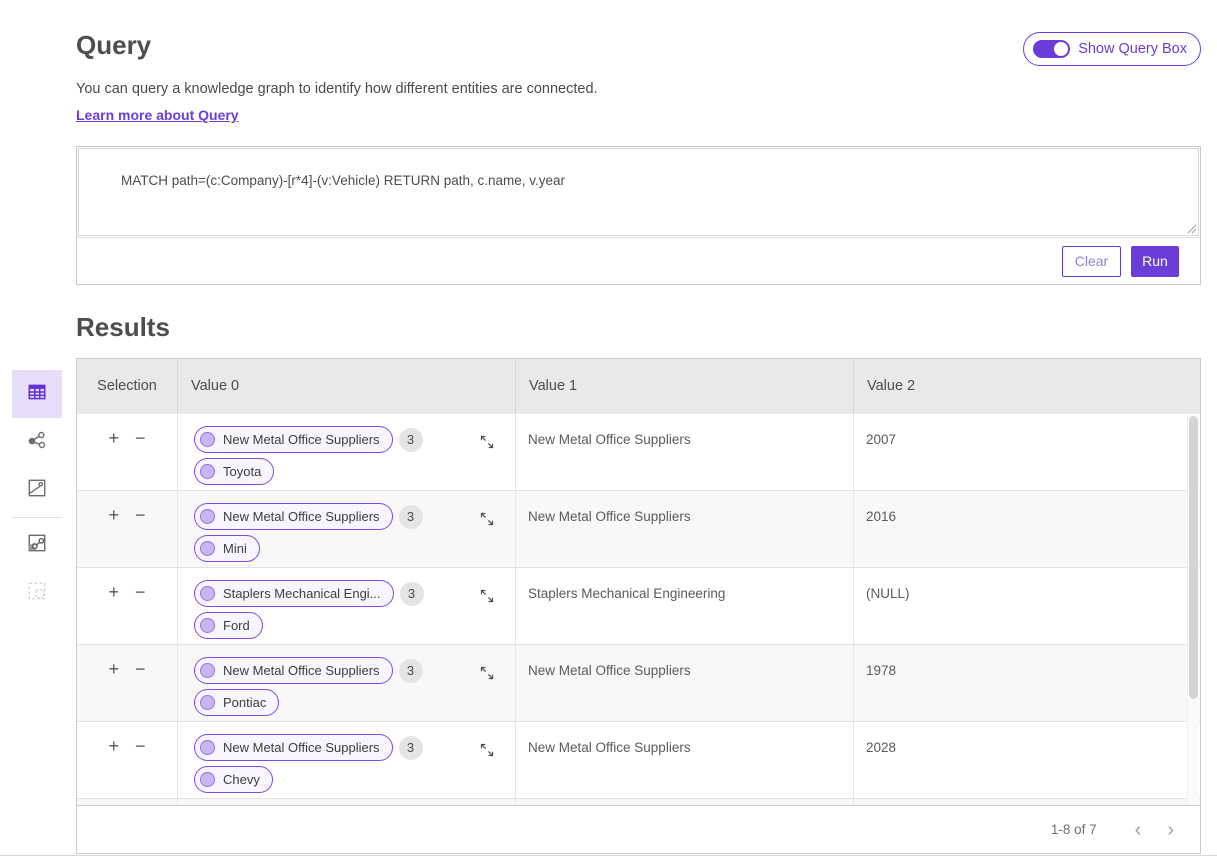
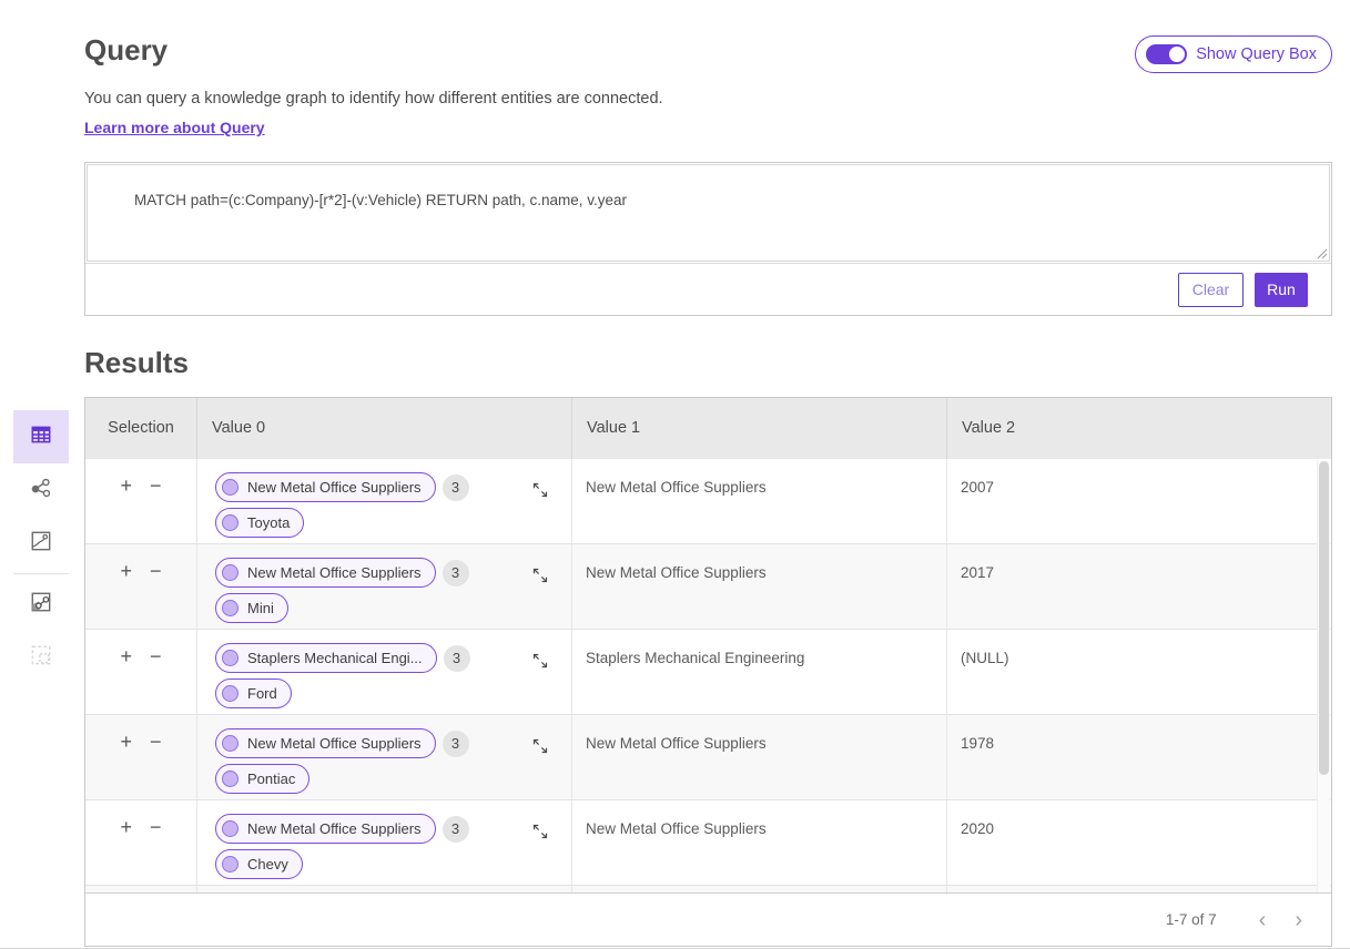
  Query
  You can query a knowledge graph to identify how different entities are connected.
  Learn more about Query
  Show Query Box
- MATCH path=(c:Company)-[r*4]-(v:Vehicle) RETURN path, c.name, v.year
+ MATCH path=(c:Company)-[r*2]-(v:Vehicle) RETURN path, c.name, v.year
  Clear
  Run
  Results
  Selection
  Value 0
  Value 1
  Value 2
  +
  −
  New Metal Office Suppliers
  3
  Toyota
  New Metal Office Suppliers
  2007
  +
  −
  New Metal Office Suppliers
  3
  Mini
  New Metal Office Suppliers
- 2016
+ 2017
  +
  −
  Staplers Mechanical Engi...
  3
  Ford
  Staplers Mechanical Engineering
  (NULL)
  +
  −
  New Metal Office Suppliers
  3
  Pontiac
  New Metal Office Suppliers
  1978
  +
  −
  New Metal Office Suppliers
  3
  Chevy
  New Metal Office Suppliers
- 2028
+ 2020
- 1-8 of 7
+ 1-7 of 7
  ‹
  ›
